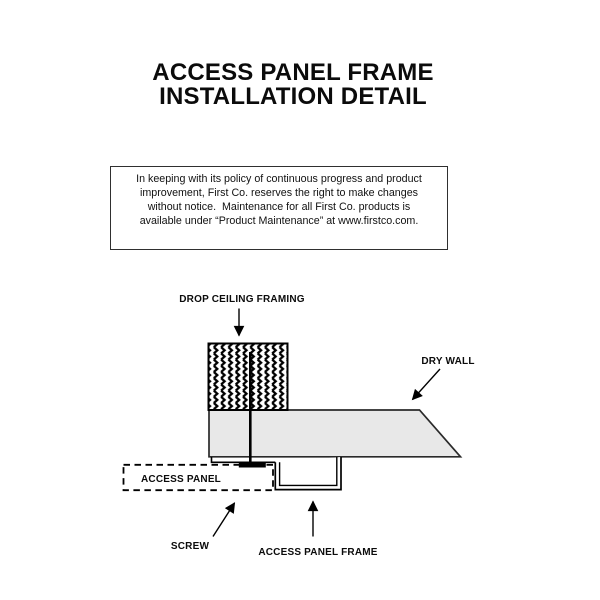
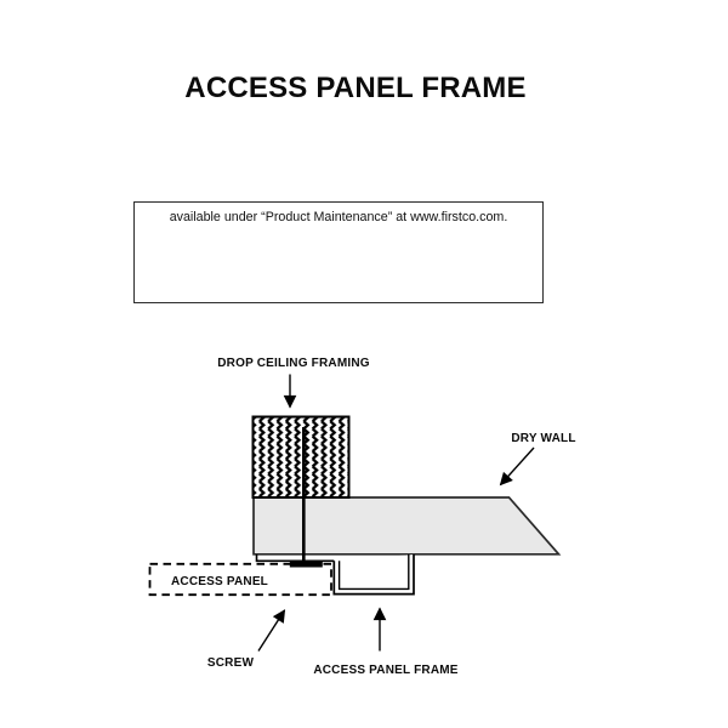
  ACCESS PANEL FRAME
- INSTALLATION DETAIL
- In keeping with its policy of continuous progress and product
- improvement, First Co. reserves the right to make changes
- without notice. Maintenance for all First Co. products is
  available under “Product Maintenance” at www.firstco.com.
  DROP CEILING FRAMING
  DRY WALL
  ACCESS PANEL
  SCREW
  ACCESS PANEL FRAME
